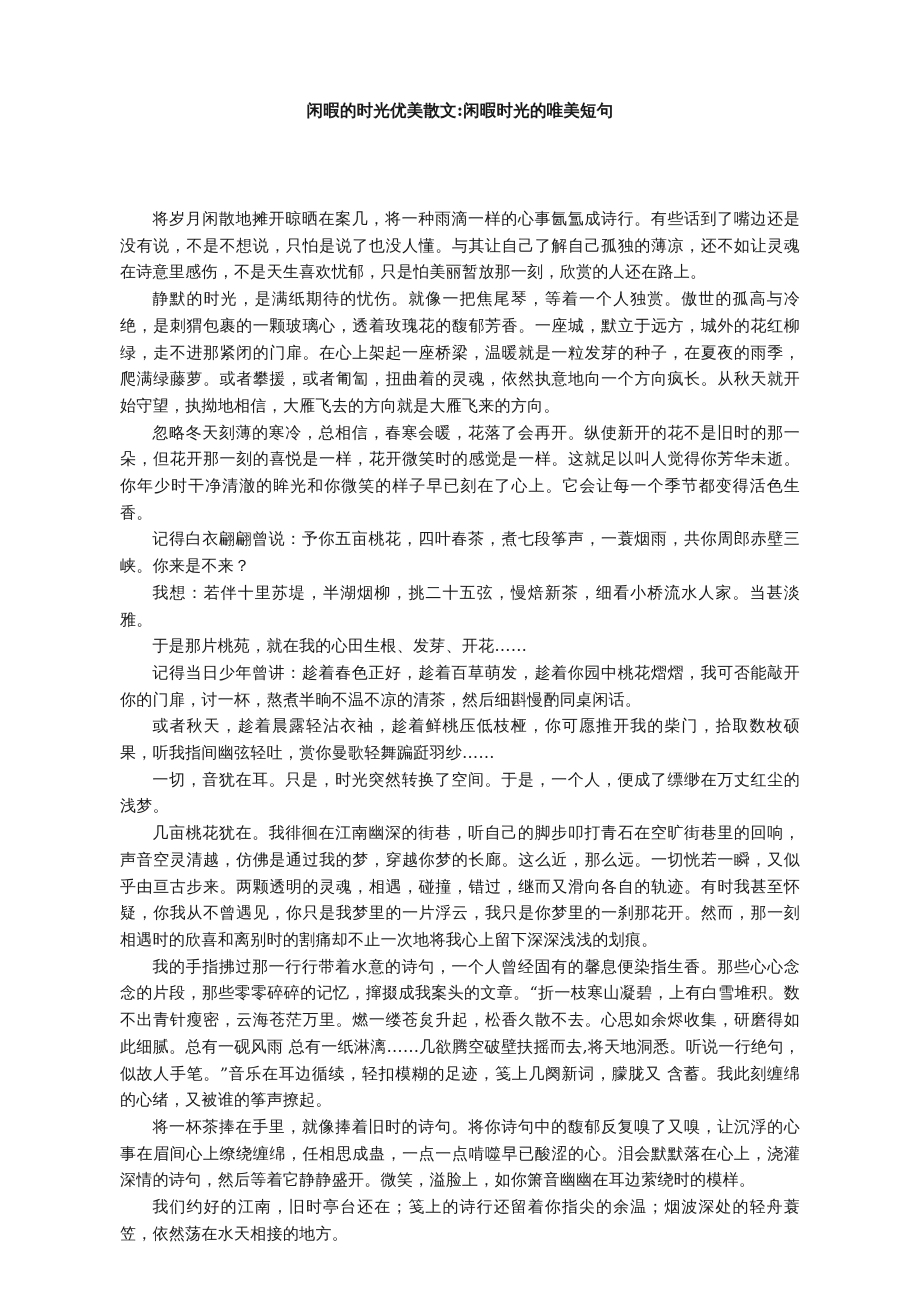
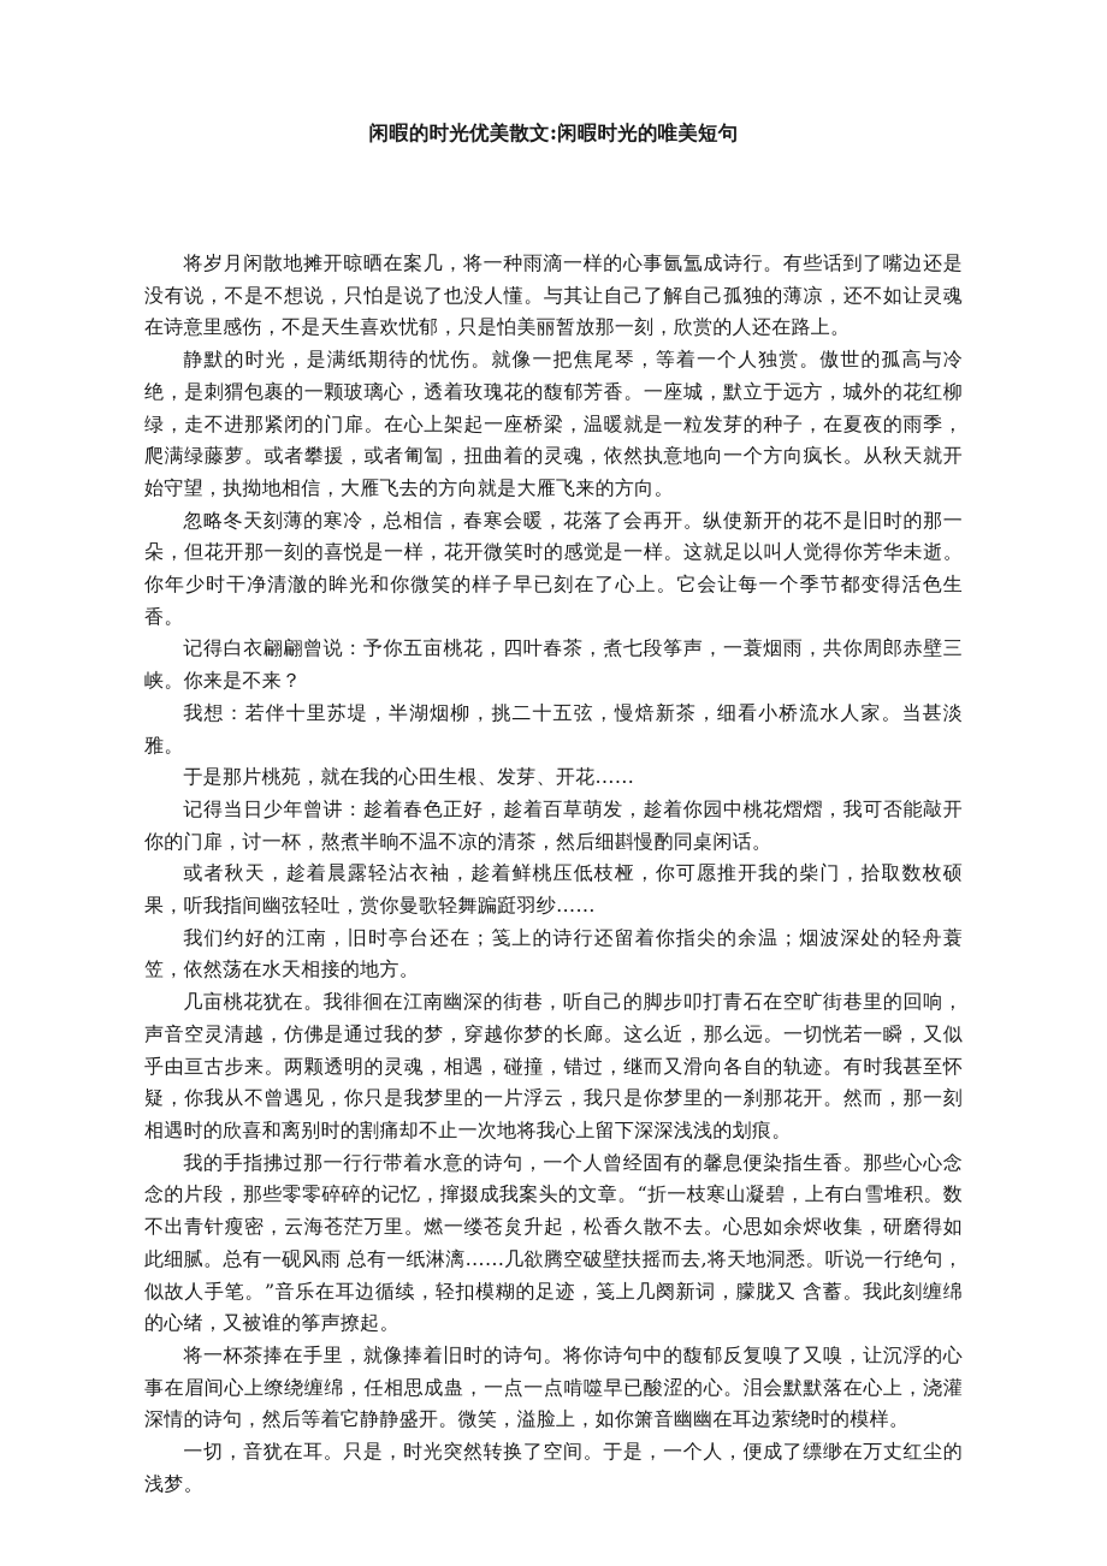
  闲暇的时光优美散文:闲暇时光的唯美短句
  将岁月闲散地摊开晾晒在案几，将一种雨滴一样的心事氤氲成诗行。有些话到了嘴边还是没有说，不是不想说，只怕是说了也没人懂。与其让自己了解自己孤独的薄凉，还不如让灵魂在诗意里感伤，不是天生喜欢忧郁，只是怕美丽暂放那一刻，欣赏的人还在路上。
  静默的时光，是满纸期待的忧伤。就像一把焦尾琴，等着一个人独赏。傲世的孤高与冷绝，是刺猬包裹的一颗玻璃心，透着玫瑰花的馥郁芳香。一座城，默立于远方，城外的花红柳绿，走不进那紧闭的门扉。在心上架起一座桥梁，温暖就是一粒发芽的种子，在夏夜的雨季，爬满绿藤萝。或者攀援，或者匍匐，扭曲着的灵魂，依然执意地向一个方向疯长。从秋天就开始守望，执拗地相信，大雁飞去的方向就是大雁飞来的方向。
  忽略冬天刻薄的寒冷，总相信，春寒会暖，花落了会再开。纵使新开的花不是旧时的那一朵，但花开那一刻的喜悦是一样，花开微笑时的感觉是一样。这就足以叫人觉得你芳华未逝。你年少时干净清澈的眸光和你微笑的样子早已刻在了心上。它会让每一个季节都变得活色生香。
  记得白衣翩翩曾说：予你五亩桃花，四叶春茶，煮七段筝声，一蓑烟雨，共你周郎赤壁三峡。你来是不来？
  我想：若伴十里苏堤，半湖烟柳，挑二十五弦，慢焙新茶，细看小桥流水人家。当甚淡雅。
  于是那片桃苑，就在我的心田生根、发芽、开花……
  记得当日少年曾讲：趁着春色正好，趁着百草萌发，趁着你园中桃花熠熠，我可否能敲开你的门扉，讨一杯，熬煮半晌不温不凉的清茶，然后细斟慢酌同桌闲话。
  或者秋天，趁着晨露轻沾衣袖，趁着鲜桃压低枝桠，你可愿推开我的柴门，拾取数枚硕果，听我指间幽弦轻吐，赏你曼歌轻舞蹁跹羽纱……
- 一切，音犹在耳。只是，时光突然转换了空间。于是，一个人，便成了缥缈在万丈红尘的浅梦。
+ 我们约好的江南，旧时亭台还在；笺上的诗行还留着你指尖的余温；烟波深处的轻舟蓑笠，依然荡在水天相接的地方。
  几亩桃花犹在。我徘徊在江南幽深的街巷，听自己的脚步叩打青石在空旷街巷里的回响，声音空灵清越，仿佛是通过我的梦，穿越你梦的长廊。这么近，那么远。一切恍若一瞬，又似乎由亘古步来。两颗透明的灵魂，相遇，碰撞，错过，继而又滑向各自的轨迹。有时我甚至怀疑，你我从不曾遇见，你只是我梦里的一片浮云，我只是你梦里的一刹那花开。然而，那一刻相遇时的欣喜和离别时的割痛却不止一次地将我心上留下深深浅浅的划痕。
  我的手指拂过那一行行带着水意的诗句，一个人曾经固有的馨息便染指生香。那些心心念念的片段，那些零零碎碎的记忆，撺掇成我案头的文章。“折一枝寒山凝碧，上有白雪堆积。数不出青针瘦密，云海苍茫万里。燃一缕苍炱升起，松香久散不去。心思如余烬收集，研磨得如此细腻。总有一砚风雨 总有一纸淋漓……几欲腾空破壁扶摇而去,将天地洞悉。听说一行绝句，似故人手笔。”音乐在耳边循续，轻扣模糊的足迹，笺上几阕新词，朦胧又 含蓄。我此刻缠绵的心绪，又被谁的筝声撩起。
  将一杯茶捧在手里，就像捧着旧时的诗句。将你诗句中的馥郁反复嗅了又嗅，让沉浮的心事在眉间心上缭绕缠绵，任相思成蛊，一点一点啃噬早已酸涩的心。泪会默默落在心上，浇灌深情的诗句，然后等着它静静盛开。微笑，溢脸上，如你箫音幽幽在耳边萦绕时的模样。
- 我们约好的江南，旧时亭台还在；笺上的诗行还留着你指尖的余温；烟波深处的轻舟蓑笠，依然荡在水天相接的地方。
+ 一切，音犹在耳。只是，时光突然转换了空间。于是，一个人，便成了缥缈在万丈红尘的浅梦。
